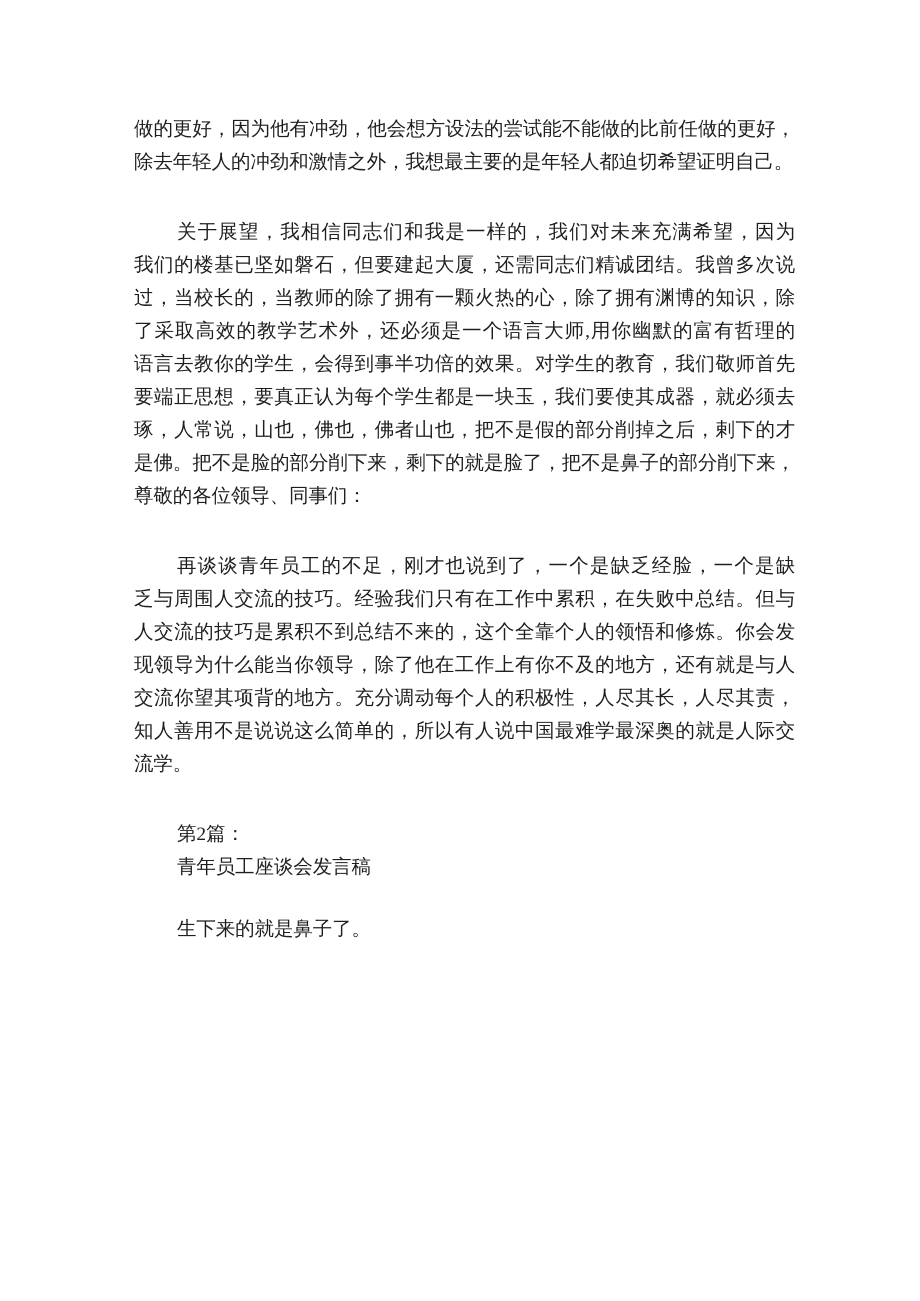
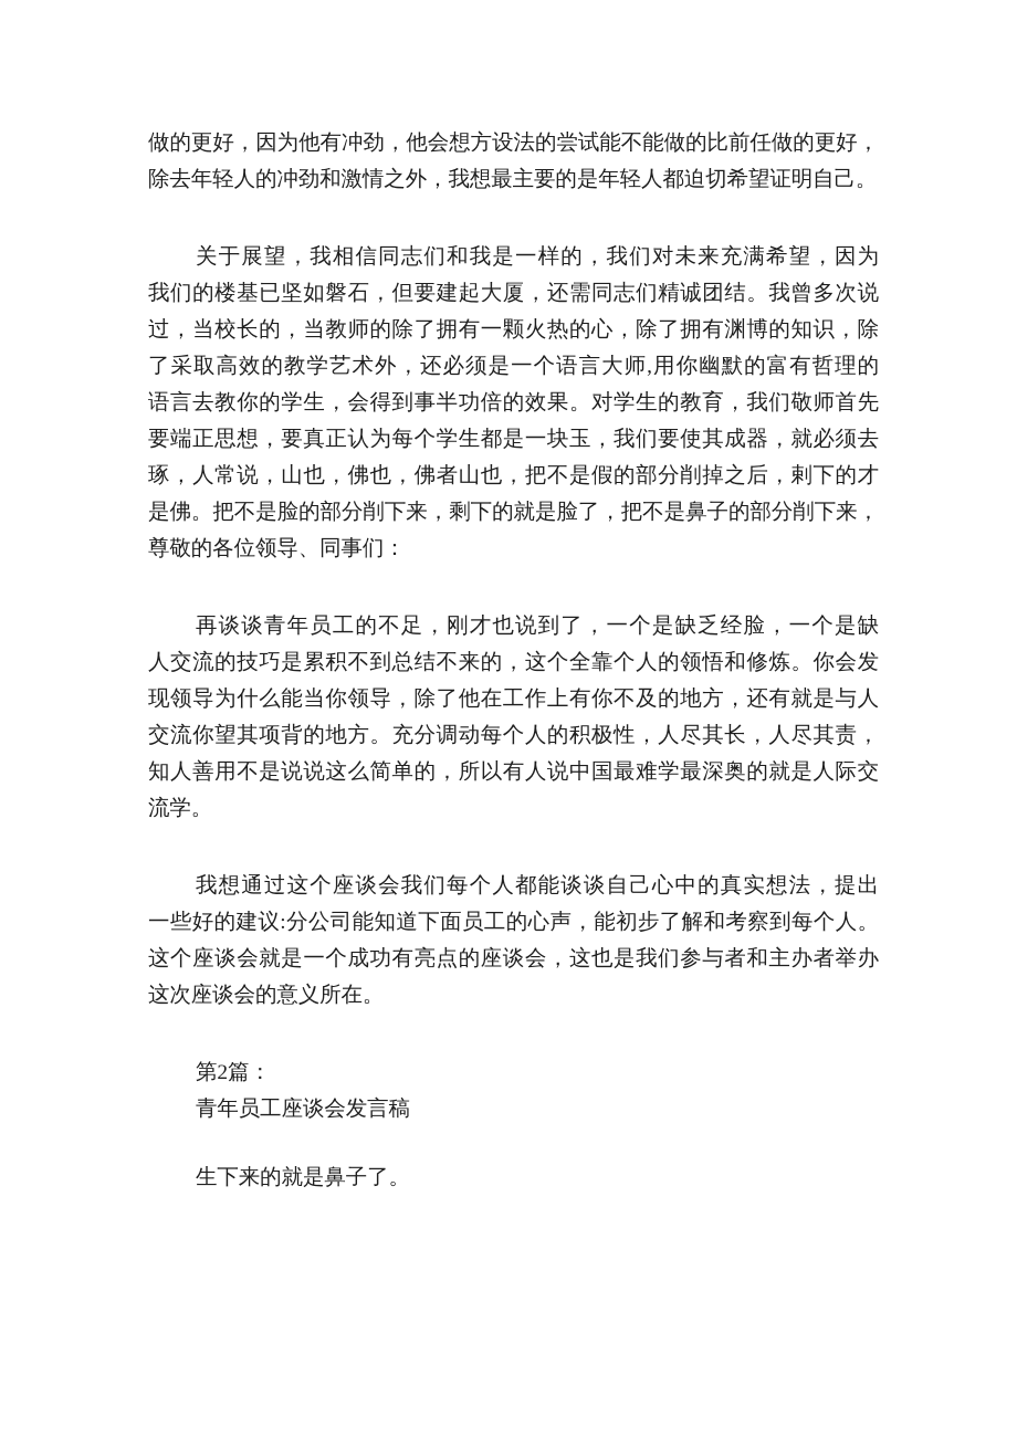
  做的更好，因为他有冲劲，他会想方设法的尝试能不能做的比前任做的更好，
  除去年轻人的冲劲和激情之外，我想最主要的是年轻人都迫切希望证明自己。
  关于展望，我相信同志们和我是一样的，我们对未来充满希望，因为
  我们的楼基已坚如磐石，但要建起大厦，还需同志们精诚团结。我曾多次说
  过，当校长的，当教师的除了拥有一颗火热的心，除了拥有渊博的知识，除
  了采取高效的教学艺术外，还必须是一个语言大师,用你幽默的富有哲理的
  语言去教你的学生，会得到事半功倍的效果。对学生的教育，我们敬师首先
  要端正思想，要真正认为每个学生都是一块玉，我们要使其成器，就必须去
  琢，人常说，山也，佛也，佛者山也，把不是假的部分削掉之后，剌下的才
  是佛。把不是脸的部分削下来，剩下的就是脸了，把不是鼻子的部分削下来，
  尊敬的各位领导、同事们：
  再谈谈青年员工的不足，刚才也说到了，一个是缺乏经脸，一个是缺
- 乏与周围人交流的技巧。经验我们只有在工作中累积，在失败中总结。但与
  人交流的技巧是累积不到总结不来的，这个全靠个人的领悟和修炼。你会发
  现领导为什么能当你领导，除了他在工作上有你不及的地方，还有就是与人
  交流你望其项背的地方。充分调动每个人的积极性，人尽其长，人尽其责，
  知人善用不是说说这么简单的，所以有人说中国最难学最深奥的就是人际交
  流学。
+ 我想通过这个座谈会我们每个人都能谈谈自己心中的真实想法，提出
+ 一些好的建议:分公司能知道下面员工的心声，能初步了解和考察到每个人。
+ 这个座谈会就是一个成功有亮点的座谈会，这也是我们参与者和主办者举办
+ 这次座谈会的意义所在。
  第2篇：
  青年员工座谈会发言稿
  生下来的就是鼻子了。
